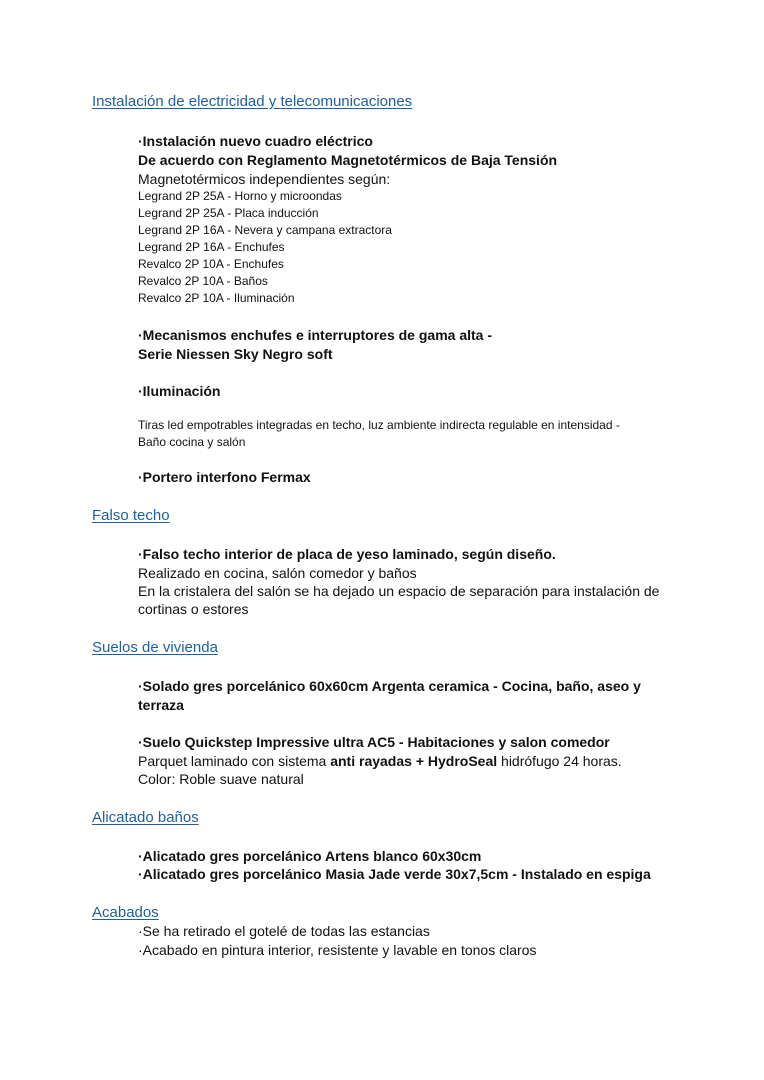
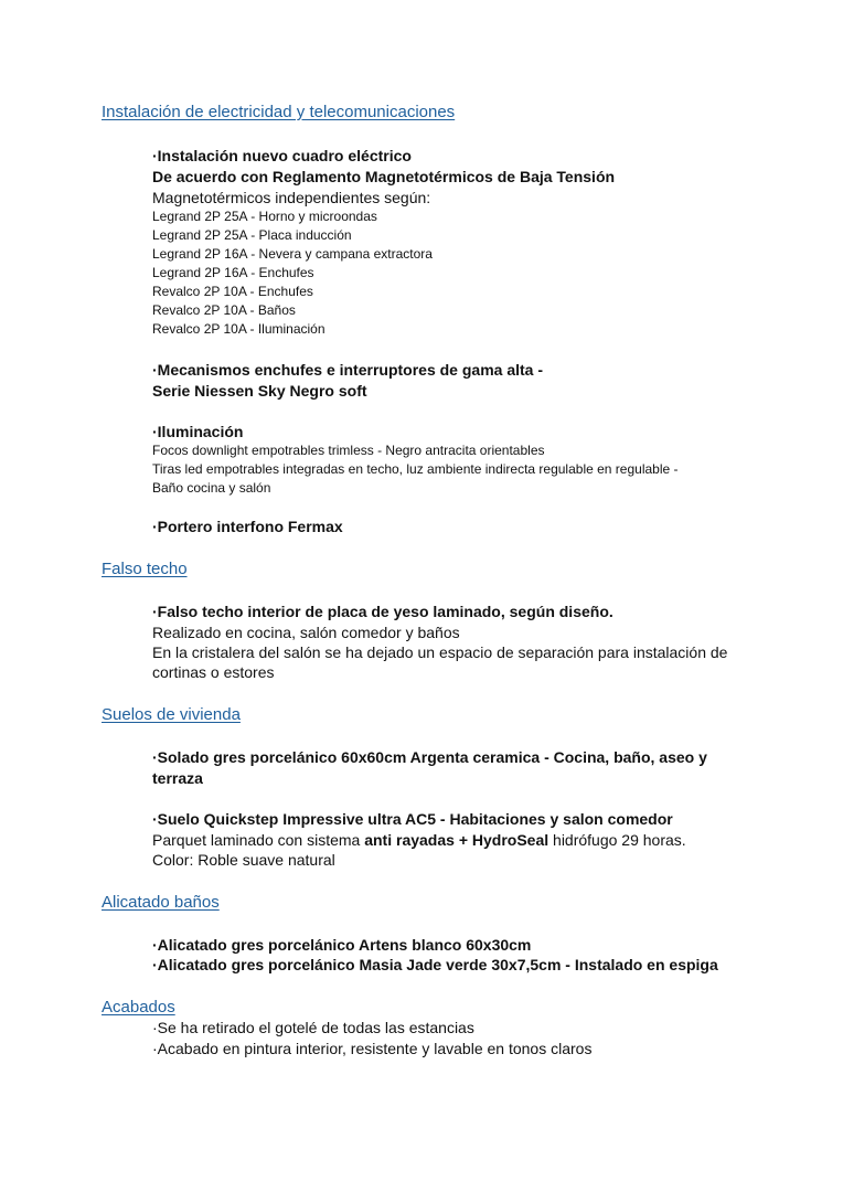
  Instalación de electricidad y telecomunicaciones
  ·Instalación nuevo cuadro eléctrico
  De acuerdo con Reglamento Magnetotérmicos de Baja Tensión
  Magnetotérmicos independientes según:
  Legrand 2P 25A - Horno y microondas
  Legrand 2P 25A - Placa inducción
  Legrand 2P 16A - Nevera y campana extractora
  Legrand 2P 16A - Enchufes
  Revalco 2P 10A - Enchufes
  Revalco 2P 10A - Baños
  Revalco 2P 10A - Iluminación
  ·Mecanismos enchufes e interruptores de gama alta -
  Serie Niessen Sky Negro soft
  ·Iluminación
+ Focos downlight empotrables trimless - Negro antracita orientables
- Tiras led empotrables integradas en techo, luz ambiente indirecta regulable en intensidad -
+ Tiras led empotrables integradas en techo, luz ambiente indirecta regulable en regulable -
  Baño cocina y salón
  ·Portero interfono Fermax
  Falso techo
  ·Falso techo interior de placa de yeso laminado, según diseño.
  Realizado en cocina, salón comedor y baños
  En la cristalera del salón se ha dejado un espacio de separación para instalación de
  cortinas o estores
  Suelos de vivienda
  ·Solado gres porcelánico 60x60cm Argenta ceramica - Cocina, baño, aseo y
  terraza
  ·Suelo Quickstep Impressive ultra AC5 - Habitaciones y salon comedor
- Parquet laminado con sistema anti rayadas + HydroSeal hidrófugo 24 horas.
+ Parquet laminado con sistema anti rayadas + HydroSeal hidrófugo 29 horas.
  Color: Roble suave natural
  Alicatado baños
  ·Alicatado gres porcelánico Artens blanco 60x30cm
  ·Alicatado gres porcelánico Masia Jade verde 30x7,5cm - Instalado en espiga
  Acabados
  ·Se ha retirado el gotelé de todas las estancias
  ·Acabado en pintura interior, resistente y lavable en tonos claros
